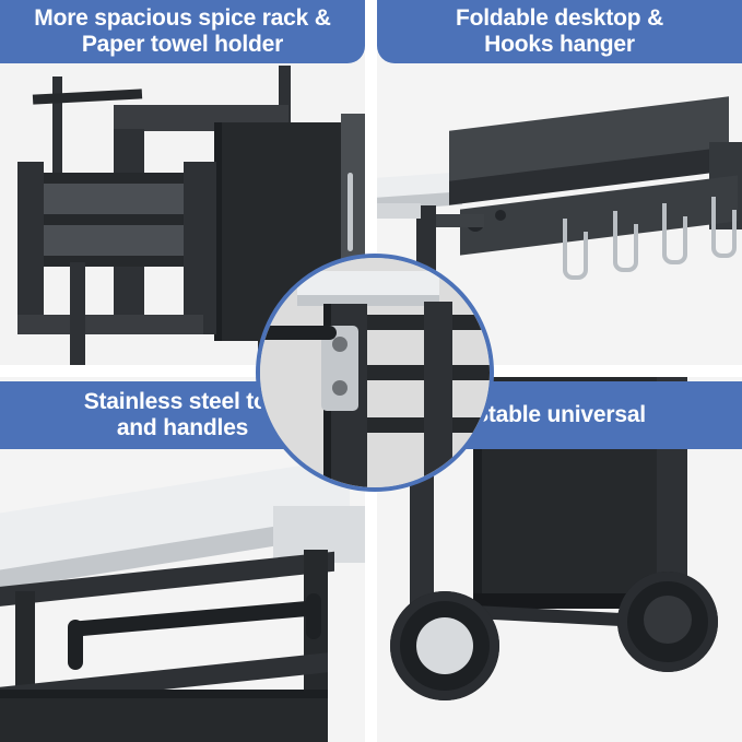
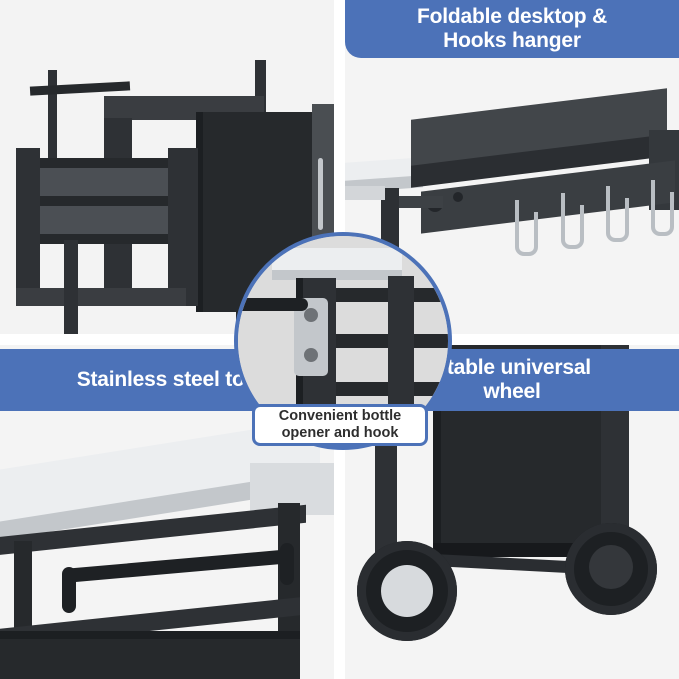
- More spacious spice rack &
- Paper towel holder
  Foldable desktop &
  Hooks hanger
  Stainless steel t
- and handles
  table universal
+ wheel
+ Convenient bottle
+ opener and hook
